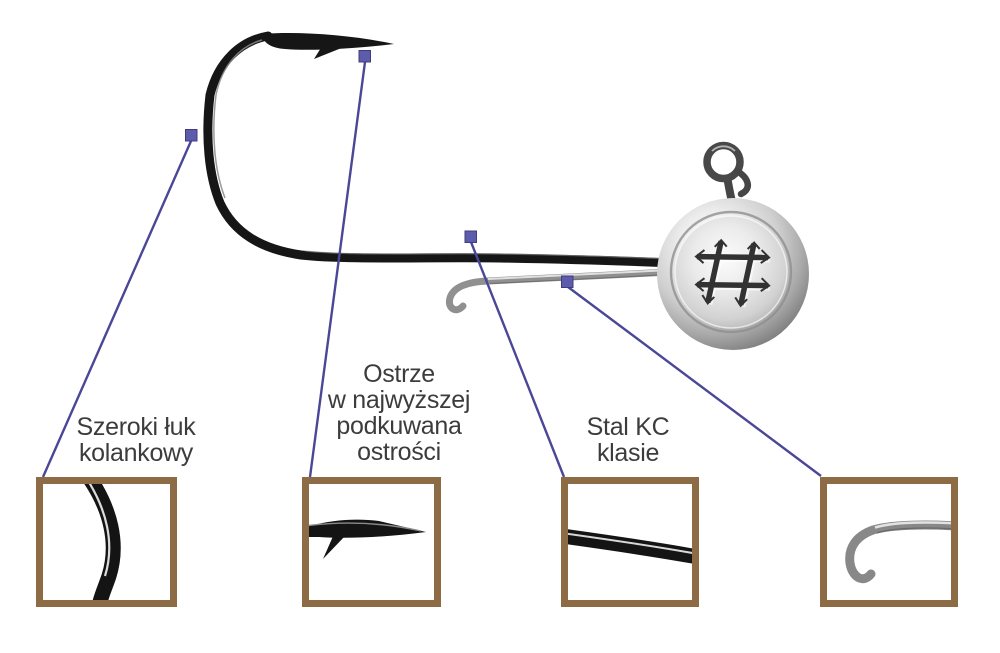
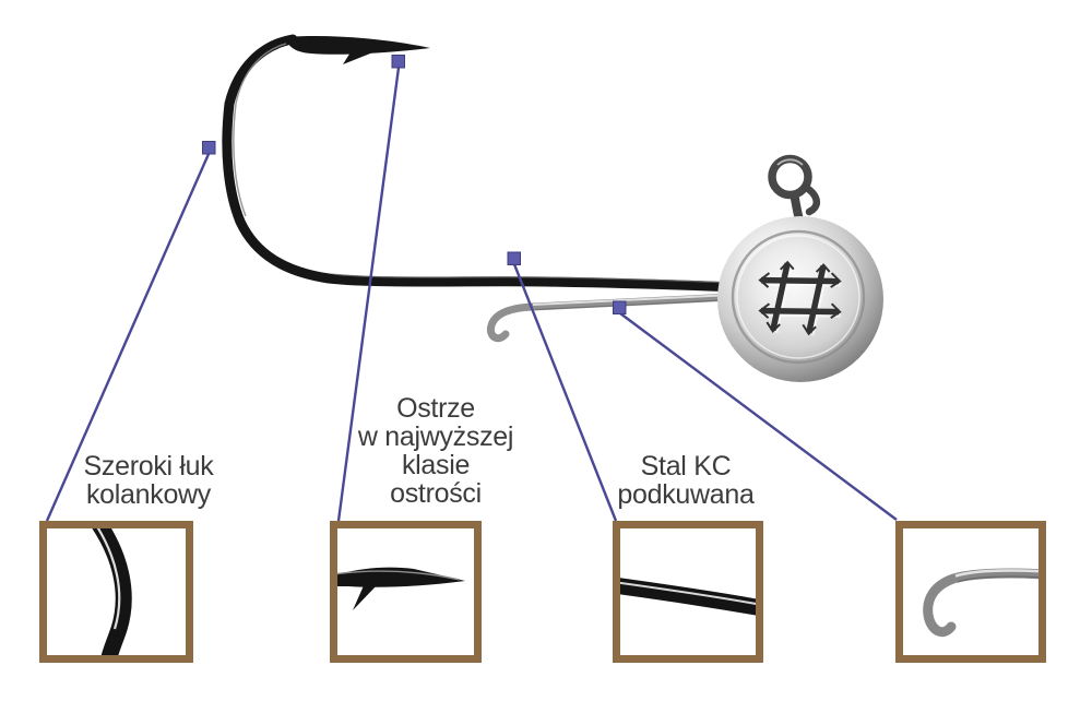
  Szeroki łuk
  kolankowy
  Ostrze
  w najwyższej
- podkuwana
+ klasie
  ostrości
  Stal KC
- klasie
+ podkuwana
